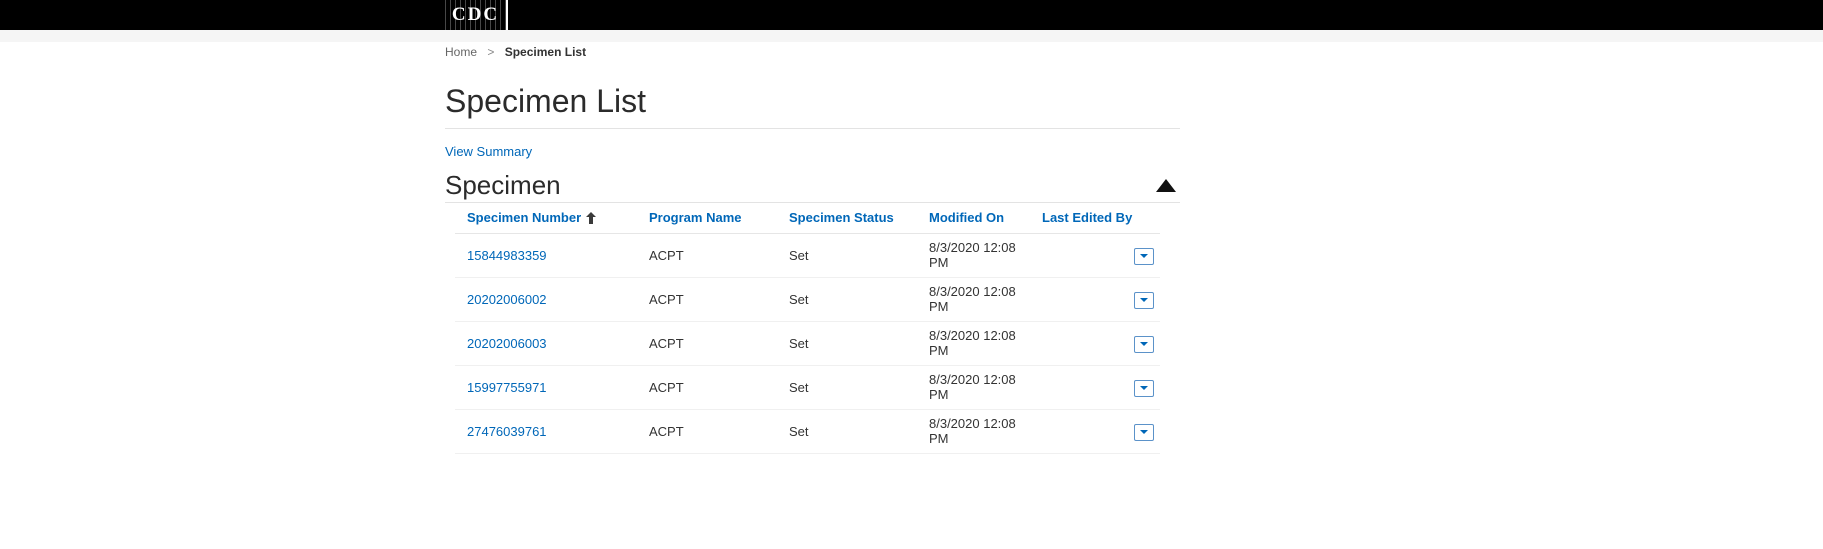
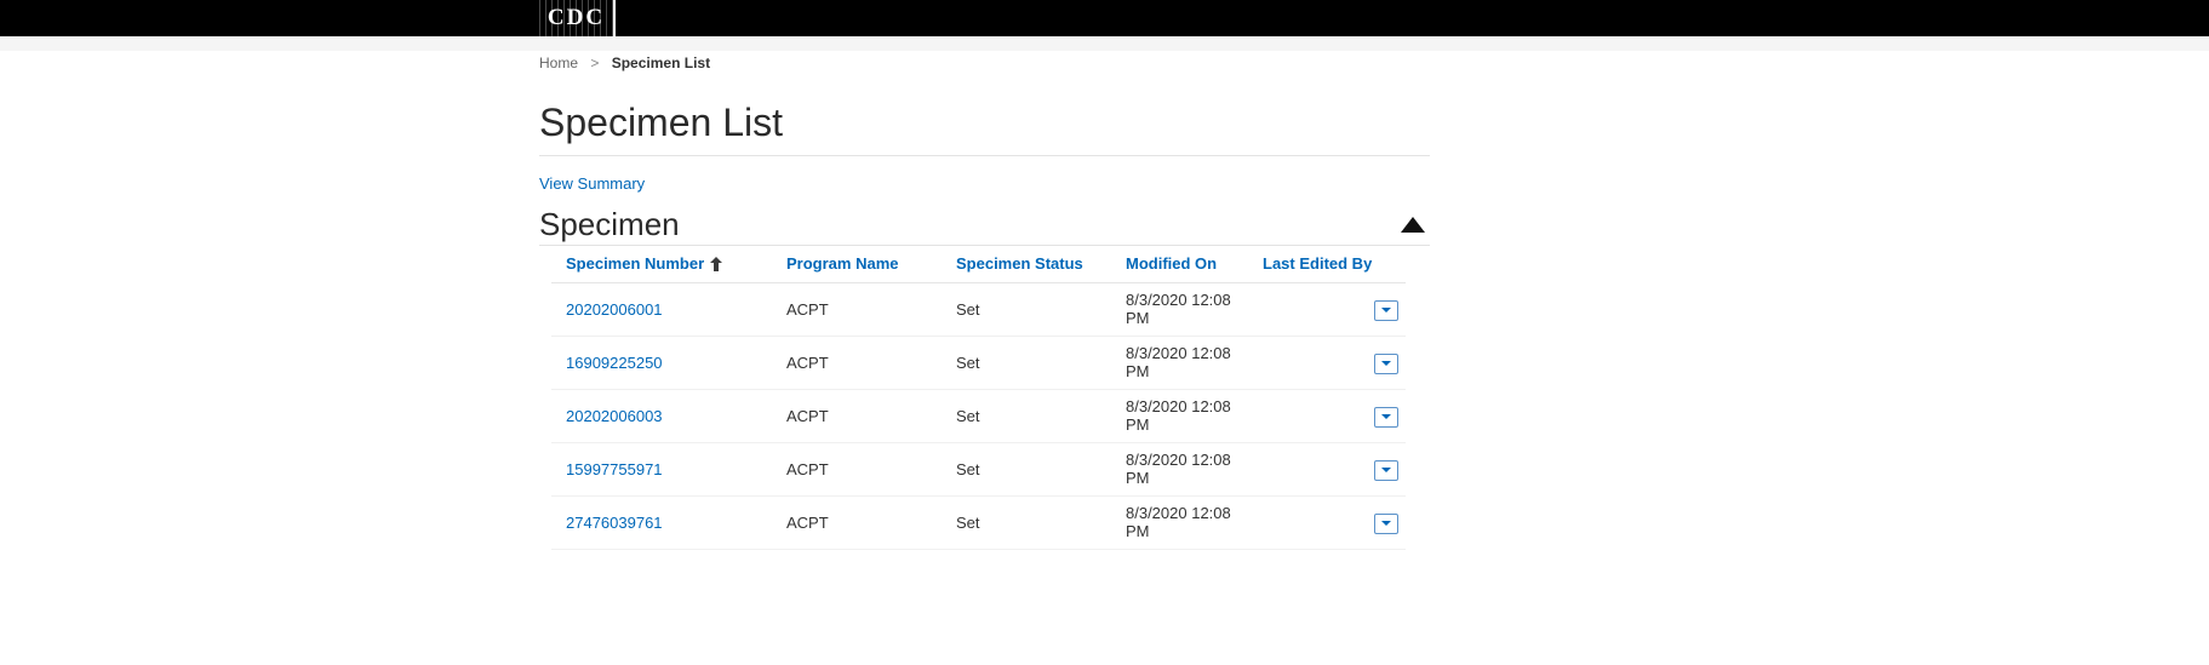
  CDC
  Home > Specimen List
  Specimen List
  View Summary
  Specimen
  Specimen Number	Program Name	Specimen Status	Modified On	Last Edited By
- 15844983359	ACPT	Set	8/3/2020 12:08 PM
+ 20202006001	ACPT	Set	8/3/2020 12:08 PM
- 20202006002	ACPT	Set	8/3/2020 12:08 PM
+ 16909225250	ACPT	Set	8/3/2020 12:08 PM
  20202006003	ACPT	Set	8/3/2020 12:08 PM
  15997755971	ACPT	Set	8/3/2020 12:08 PM
  27476039761	ACPT	Set	8/3/2020 12:08 PM
